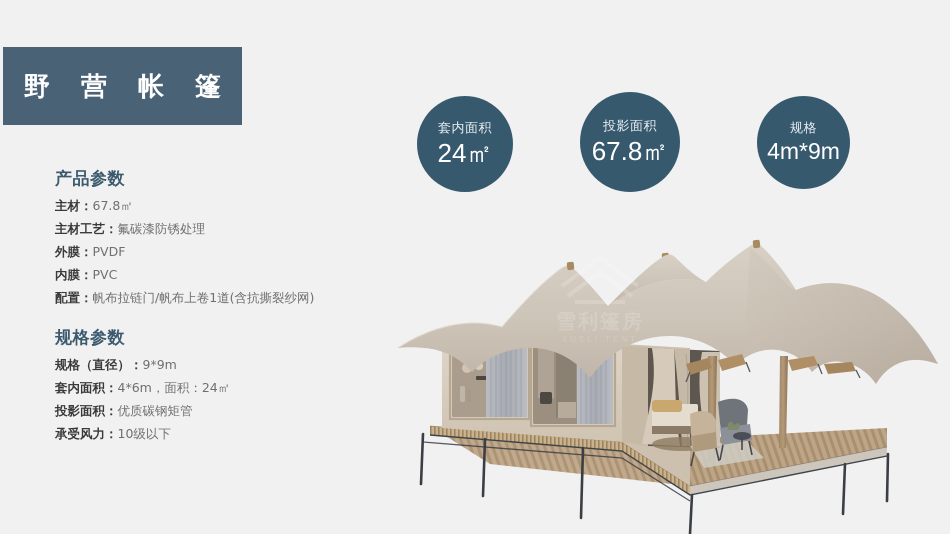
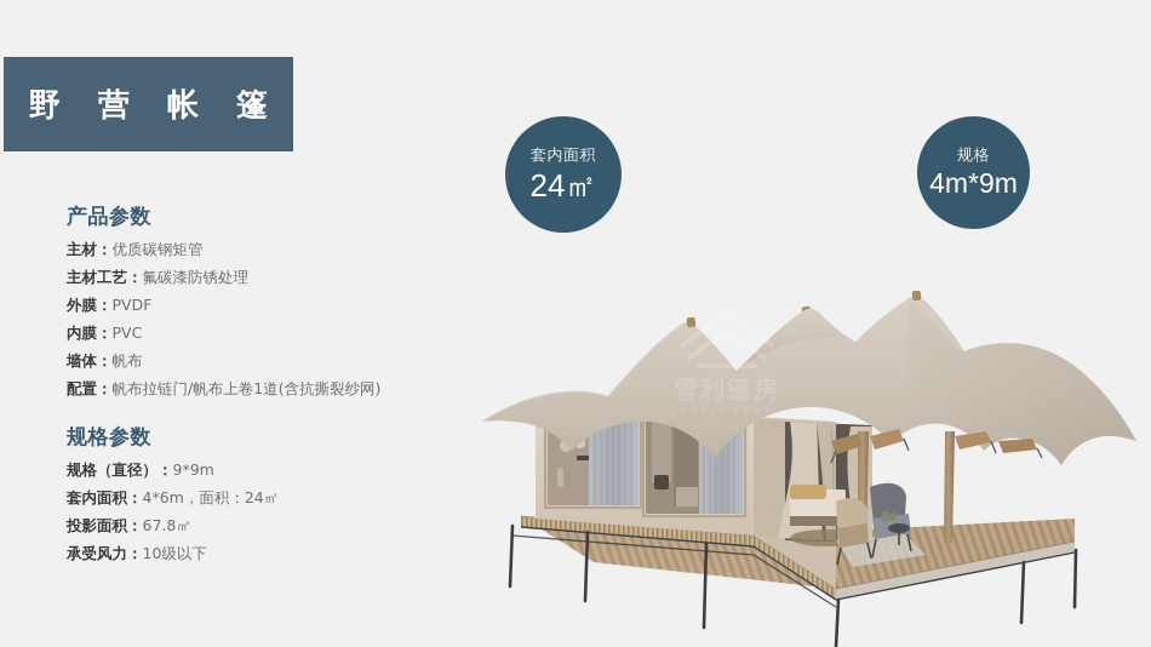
  野 营 帐 篷
  产品参数
- 主材：67.8㎡
+ 主材：优质碳钢矩管
  主材工艺：氟碳漆防锈处理
  外膜：PVDF
  内膜：PVC
+ 墙体：帆布
  配置：帆布拉链门/帆布上卷1道(含抗撕裂纱网)
  规格参数
  规格（直径）：9*9m
  套内面积：4*6m，面积：24㎡
- 投影面积：优质碳钢矩管
+ 投影面积：67.8㎡
  承受风力：10级以下
  套内面积
  24㎡
- 投影面积
- 67.8㎡
  规格
  4m*9m
  XUELI TENT
